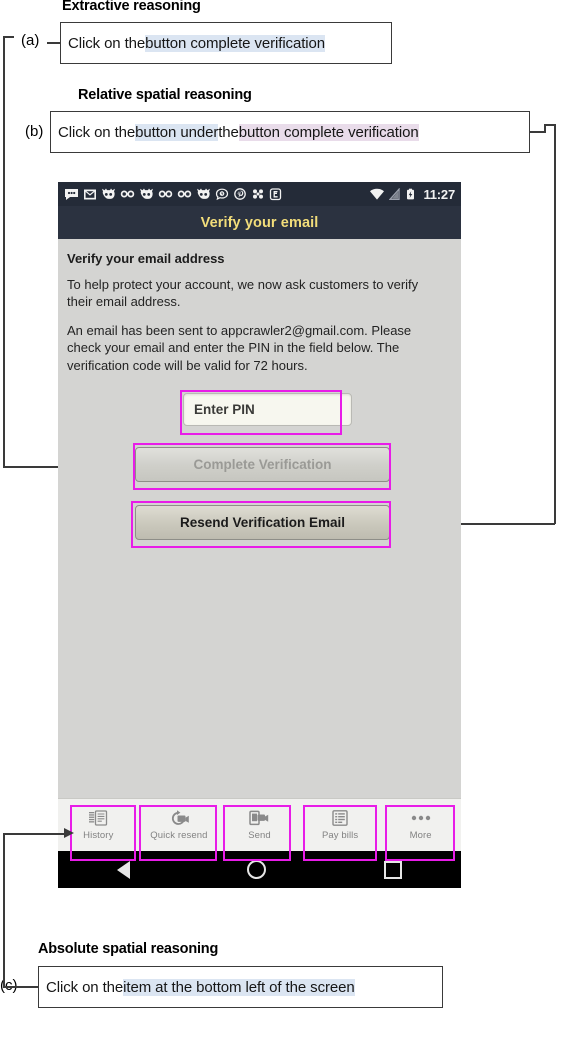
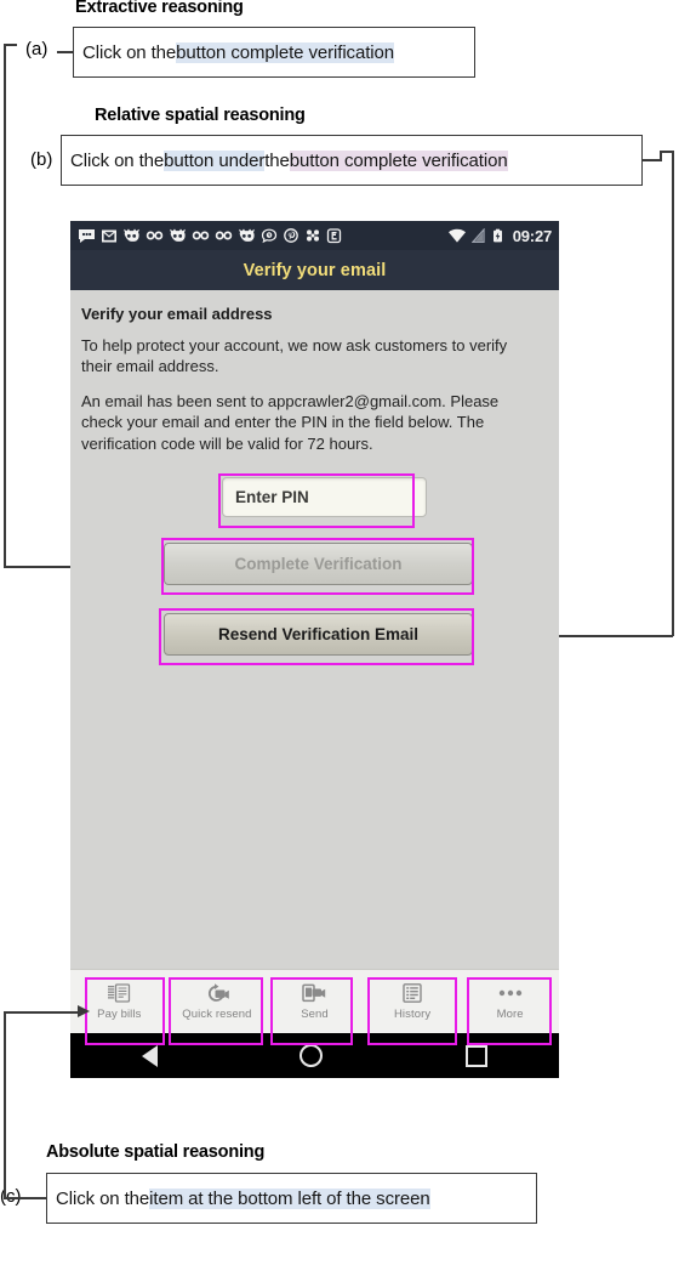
  Extractive reasoning
  (a)
  Click on the
  button complete verification
  Relative spatial reasoning
  (b)
  Click on the
  button under
  the
  button complete verification
- 11:27
+ 09:27
  Verify your email
  Verify your email address
  To help protect your account, we now ask customers to verify their email address.
  An email has been sent to appcrawler2@gmail.com. Please check your email and enter the PIN in the field below. The verification code will be valid for 72 hours.
  Enter PIN
  Complete Verification
  Resend Verification Email
- History
+ Pay bills
  Quick resend
  Send
- Pay bills
+ History
  More
  Absolute spatial reasoning
  Click on the
  item at the bottom left of the screen
